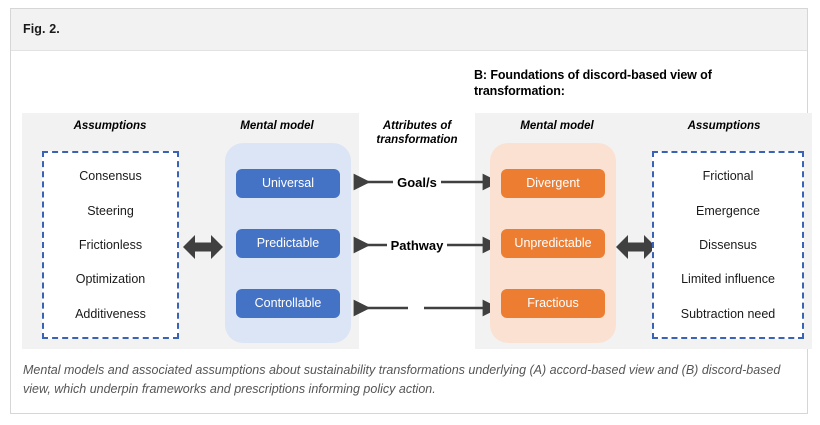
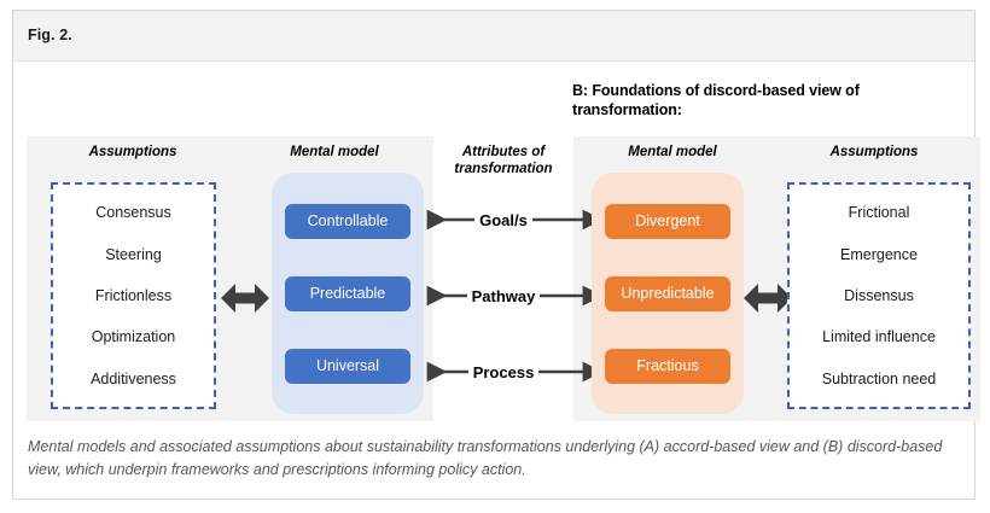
  Fig. 2.
  B: Foundations of discord-based view of transformation:
  Assumptions
  Mental model
  Attributes of
  transformation
  Mental model
  Assumptions
  Consensus
  Steering
  Frictionless
  Optimization
  Additiveness
- Universal
+ Controllable
  Predictable
- Controllable
+ Universal
  Goal/s
  Pathway
+ Process
  Divergent
  Unpredictable
  Fractious
  Frictional
  Emergence
  Dissensus
  Limited influence
  Subtraction need
  Mental models and associated assumptions about sustainability transformations underlying (A) accord-based view and (B) discord-based view, which underpin frameworks and prescriptions informing policy action.
